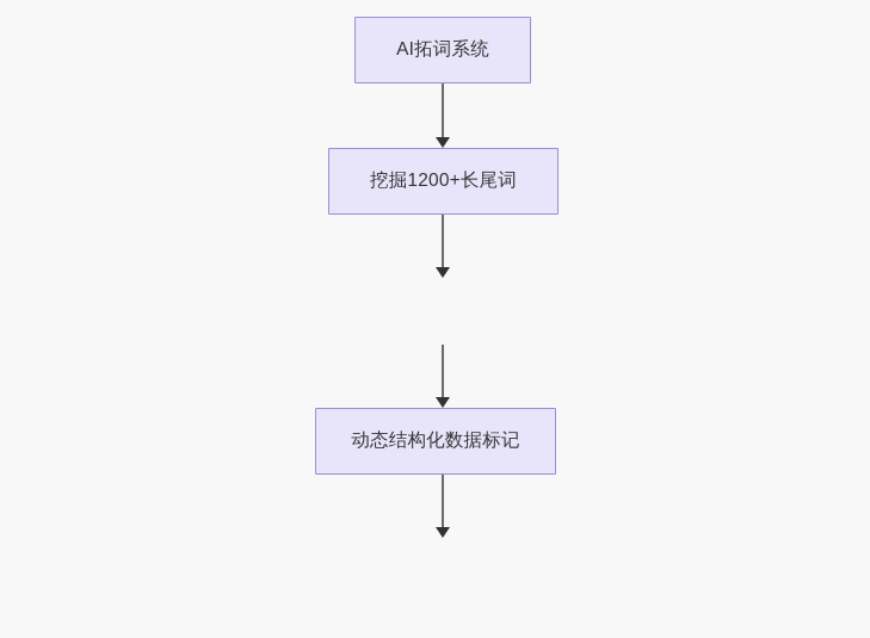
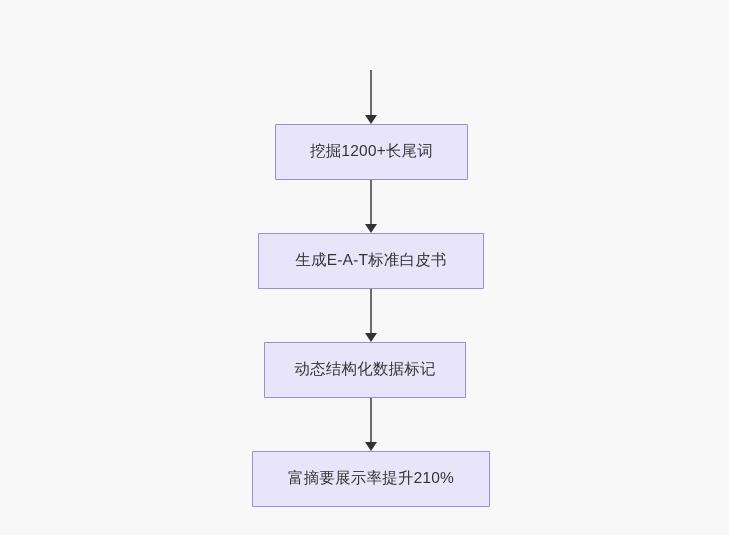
- AI拓词系统
  挖掘1200+长尾词
+ 生成E-A-T标准白皮书
  动态结构化数据标记
+ 富摘要展示率提升210%
